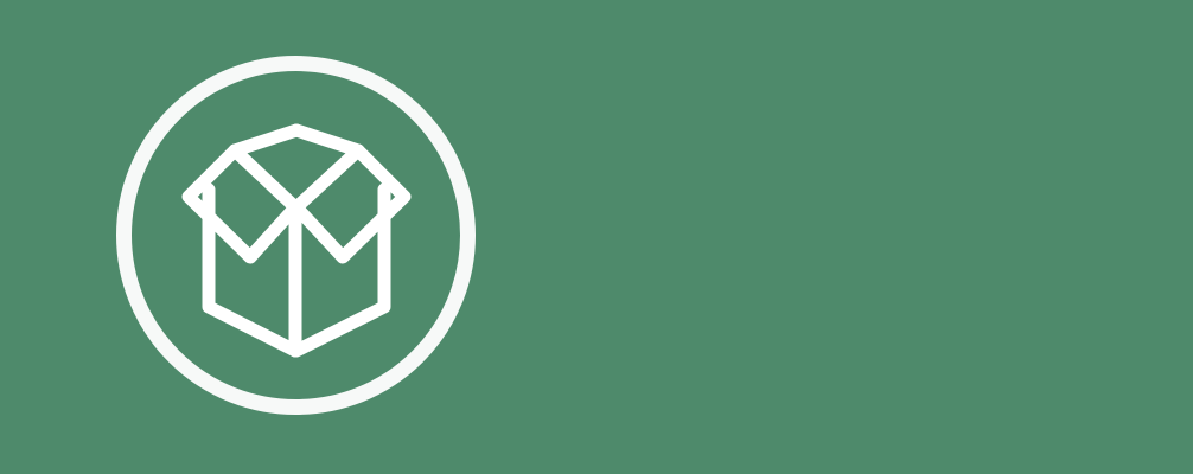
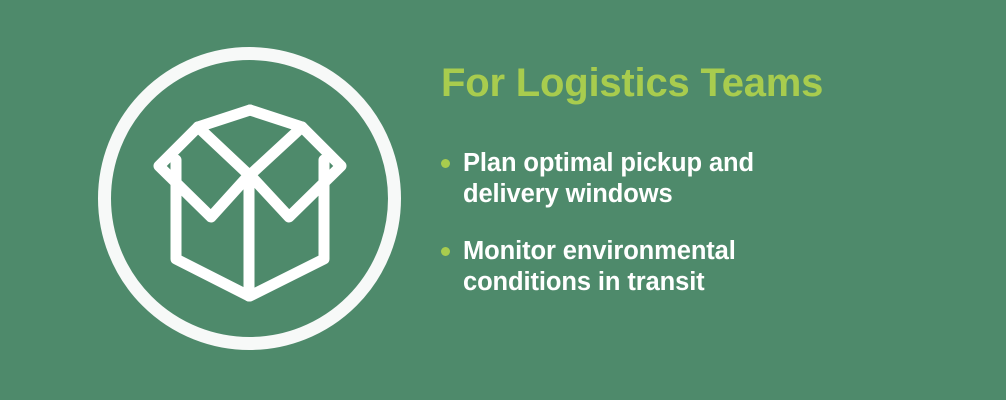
+ For Logistics Teams
+ Plan optimal pickup and delivery windows
+ Monitor environmental conditions in transit
